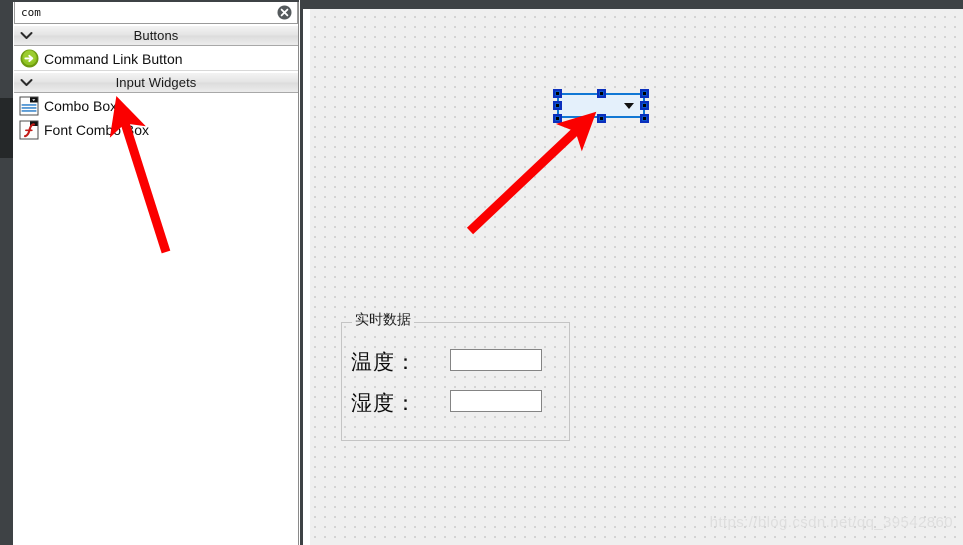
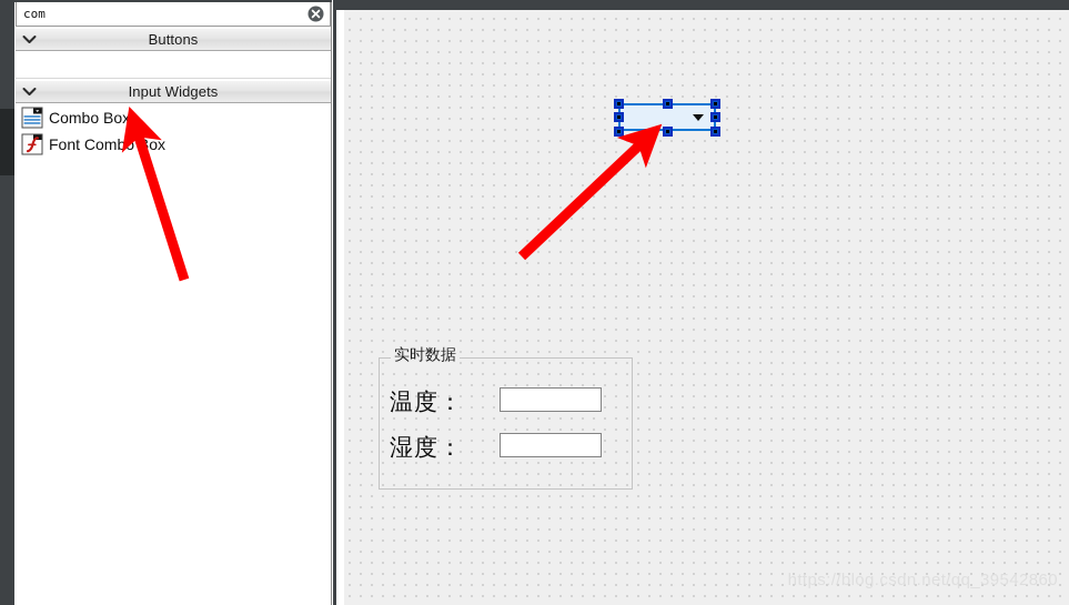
  com
  Buttons
- Command Link Button
  Input Widgets
  Combo Box
  Font Comboox
  实时数据
  温度：
  湿度：
  https://blog.csdn.net/qq_39542860
